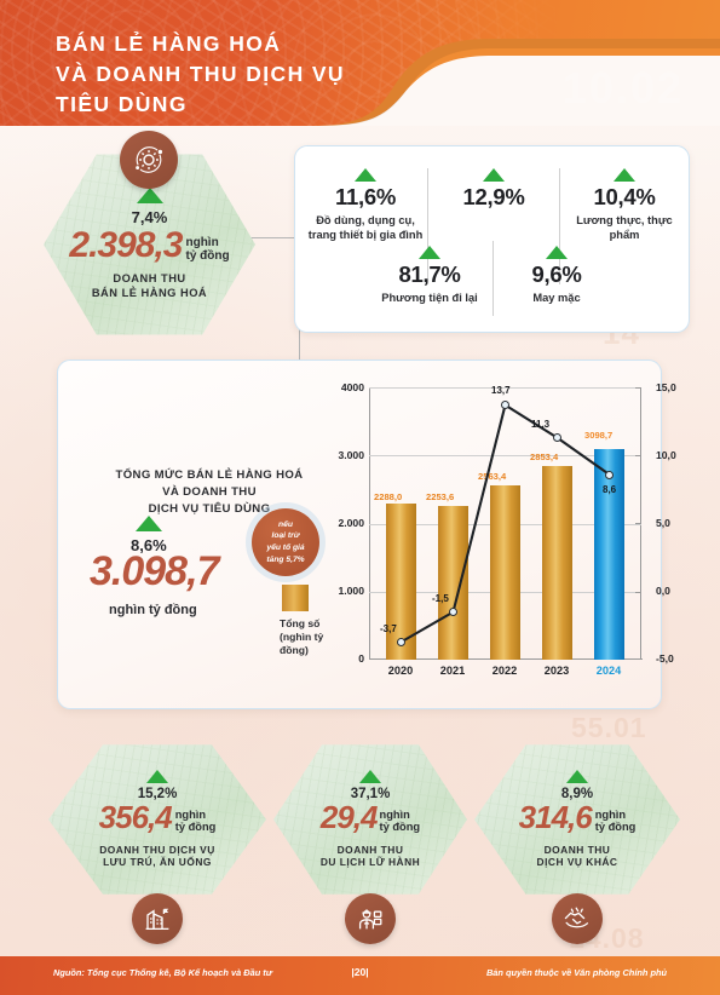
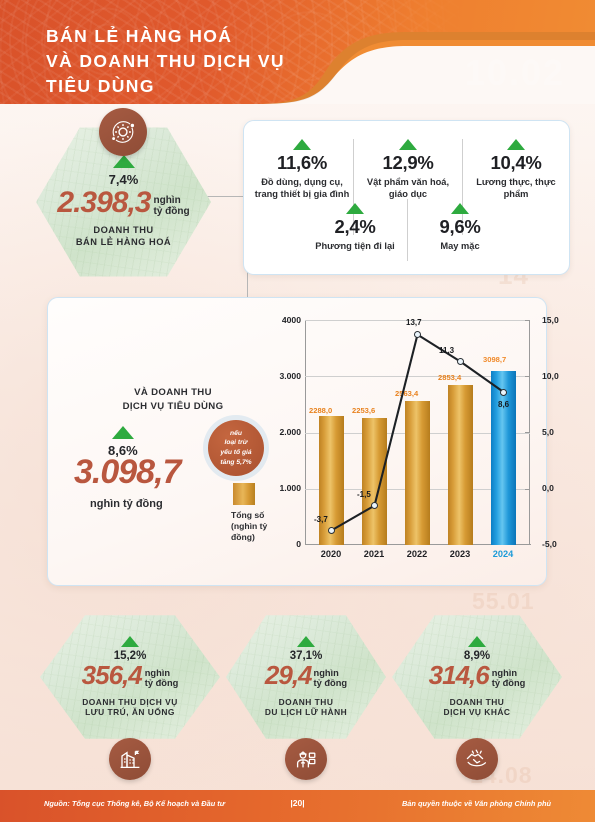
  14
  4.08
  BÁN LẺ HÀNG HOÁ
  VÀ DOANH THU DỊCH VỤ
  TIÊU DÙNG
  7,4%
  2.398,3
  nghìn
  tỷ đồng
  DOANH THU
  BÁN LẺ HÀNG HOÁ
  11,6%
  Đồ dùng, dụng cụ, trang thiết bị gia đình
  12,9%
+ Vật phẩm văn hoá, giáo dục
  10,4%
  Lương thực, thực phẩm
- 81,7%
+ 2,4%
  Phương tiện đi lại
  9,6%
  May mặc
- TỔNG MỨC BÁN LẺ HÀNG HOÁ
  VÀ DOANH THU
  DỊCH VỤ TIÊU DÙNG
  8,6%
  3.098,7
  nghìn tỷ đồng
  Tổng số (nghìn tỷ đồng)
  4000
  3.000
  2.000
  1.000
  0
  15,0
  10,0
  5,0
  0,0
  -5,0
  2288,0
  2253,6
  2563,4
  2853,4
  3098,7
  -3,7
  -1,5
  13,7
  11,3
  8,6
  2020
  2021
  2022
  2023
  2024
  15,2%
  356,4
  nghìn
  tỷ đồng
  DOANH THU DỊCH VỤ
  LƯU TRÚ, ĂN UỐNG
  37,1%
  29,4
  nghìn
  tỷ đồng
  DOANH THU
  DU LỊCH LỮ HÀNH
  8,9%
  314,6
  nghìn
  tỷ đồng
  DOANH THU
  DỊCH VỤ KHÁC
  Nguồn: Tổng cục Thống kê, Bộ Kế hoạch và Đầu tư
  |20|
  Bản quyền thuộc về Văn phòng Chính phủ
